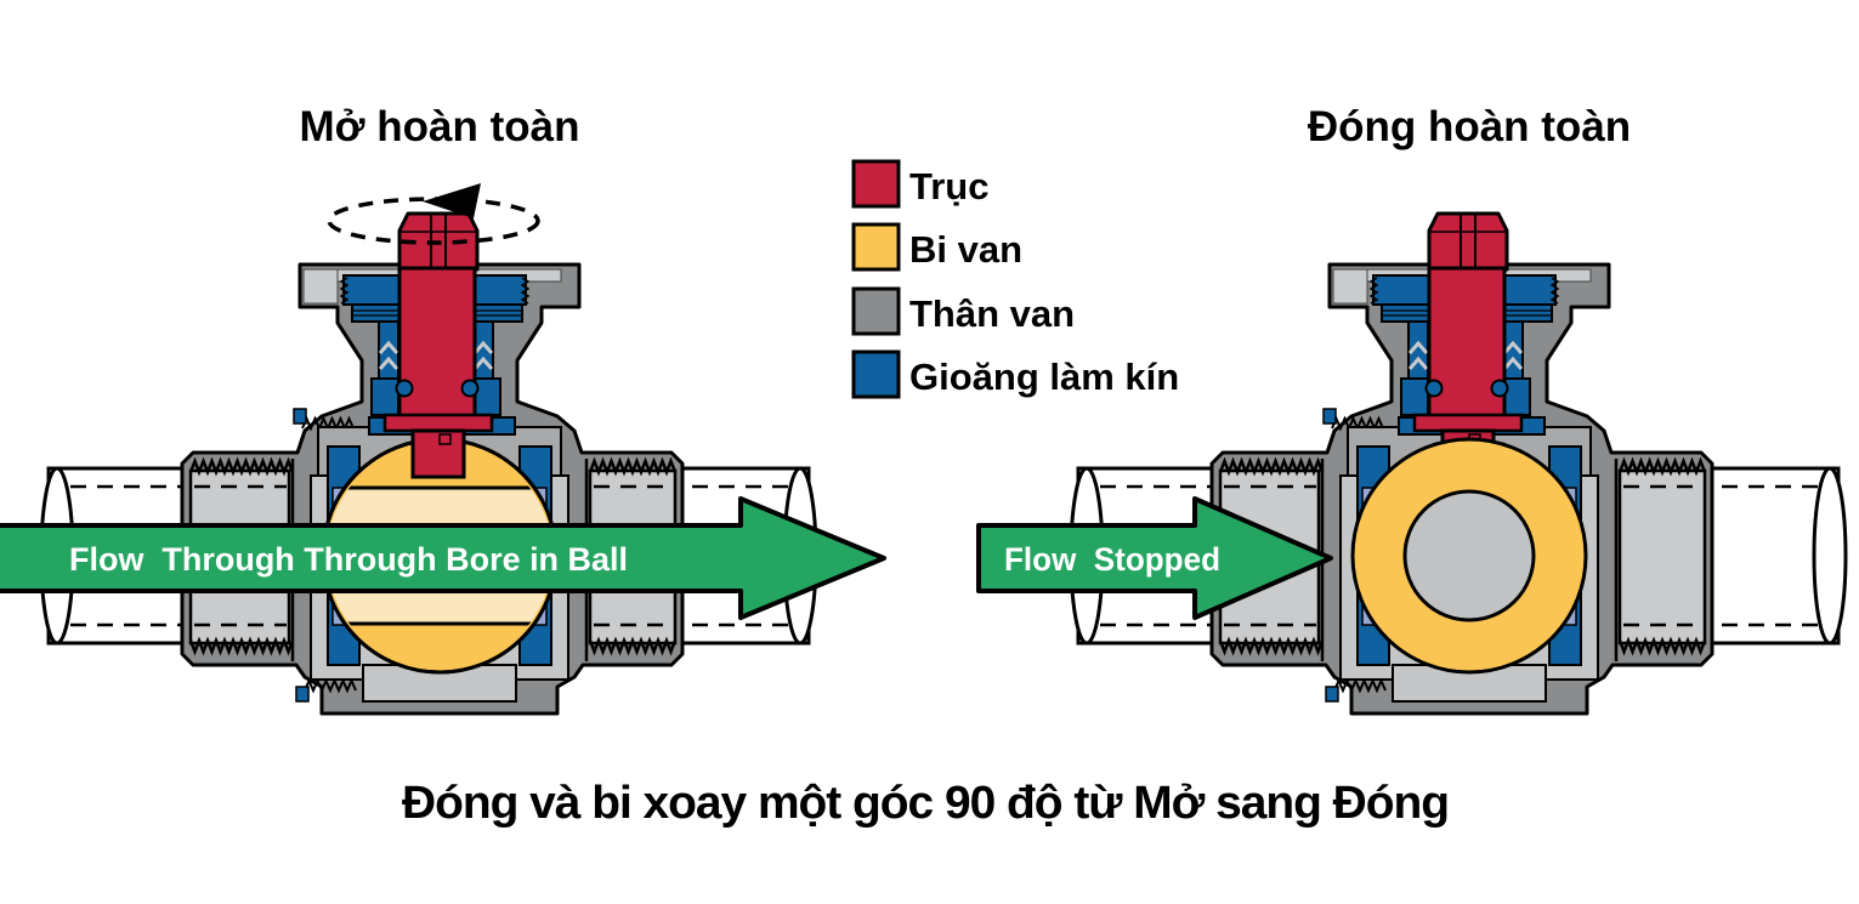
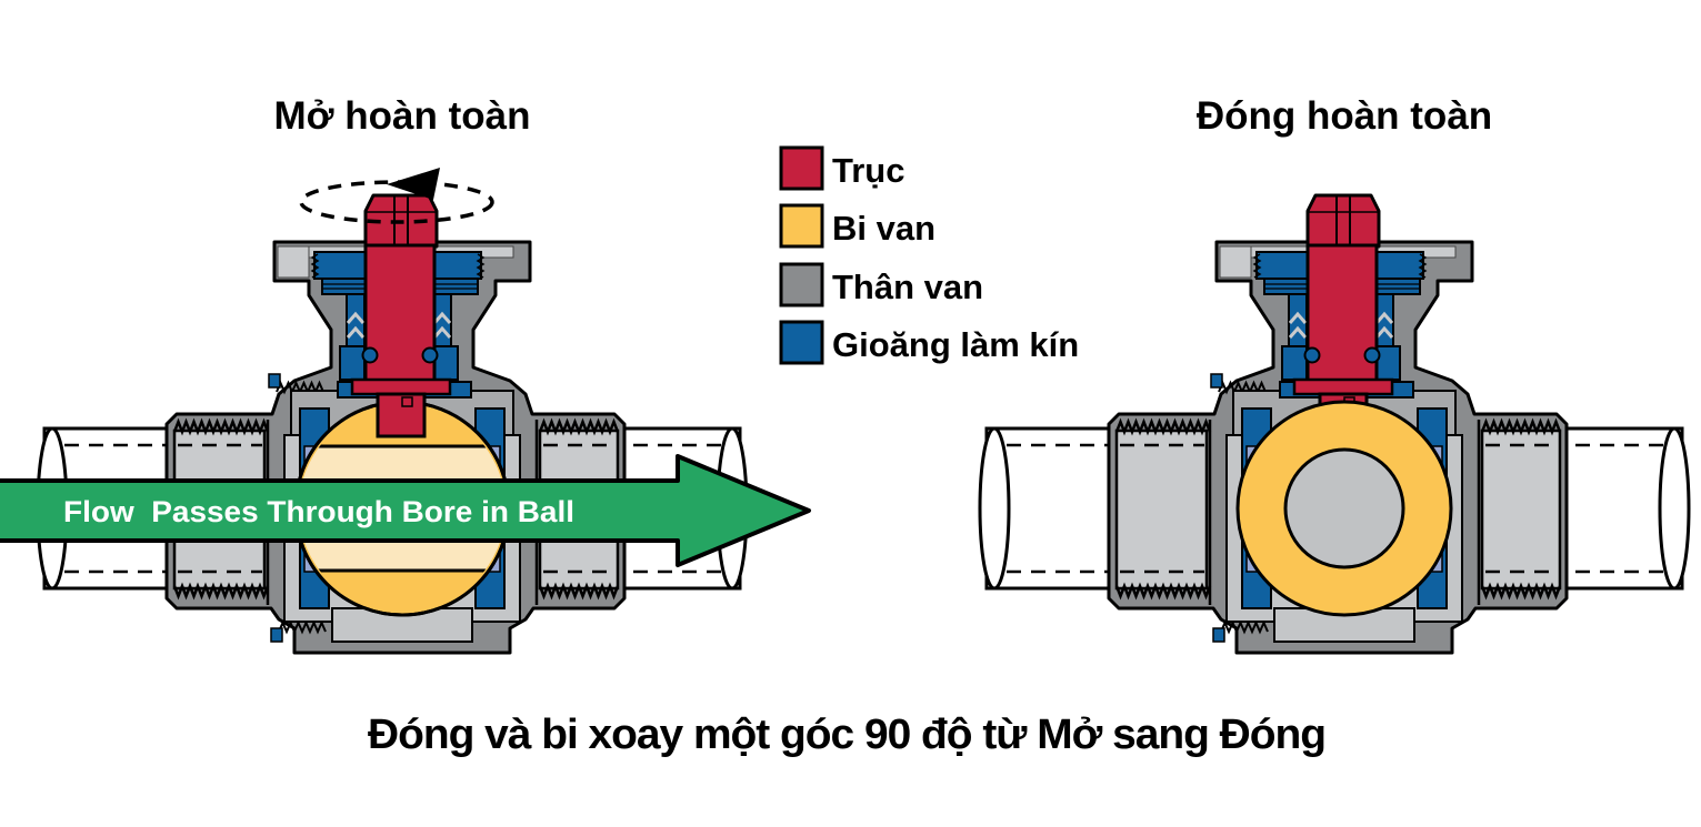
- Flow Through Through Bore in Ball
+ Flow Passes Through Bore in Ball
- Flow Stopped
  Mở hoàn toàn
  Đóng hoàn toàn
  Trục
  Bi van
  Thân van
  Gioăng làm kín
  Đóng và bi xoay một góc 90 độ từ Mở sang Đóng
